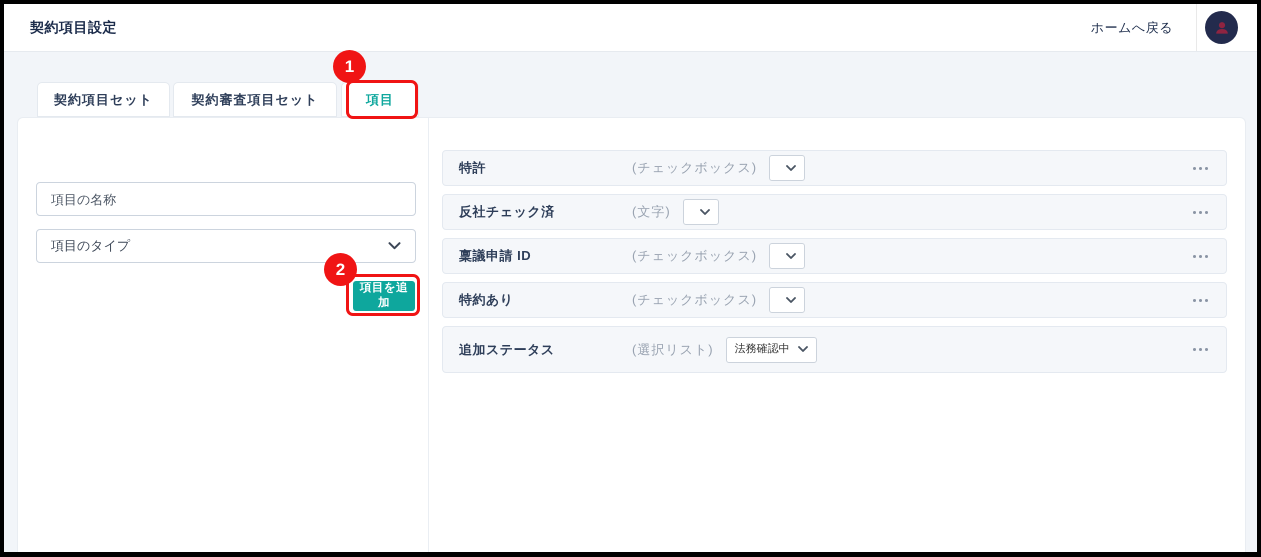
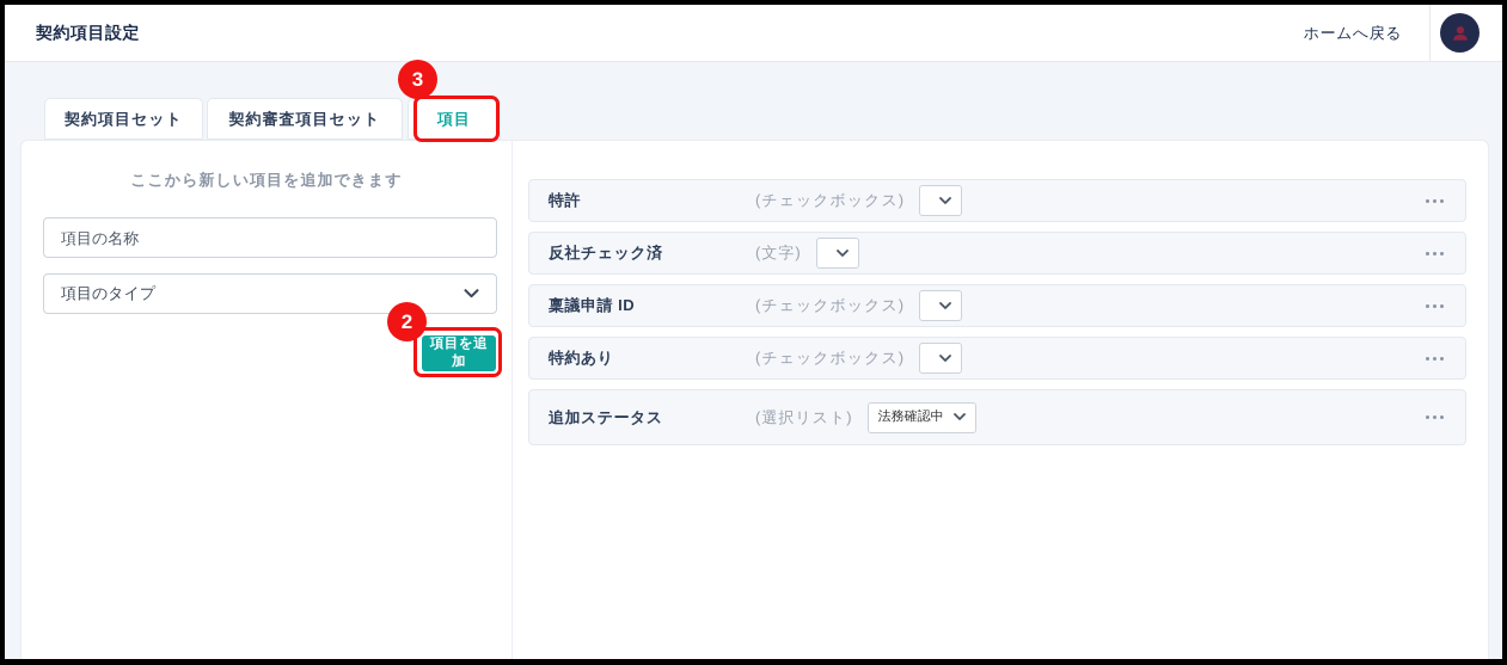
  契約項目設定
  ホームへ戻る
  契約項目セット
  契約審査項目セット
  項目
+ ここから新しい項目を追加できます
  項目の名称
  項目のタイプ
  項目を追加
  特許
  (チェックボックス)
  反社チェック済
  (文字)
  稟議申請 ID
  (チェックボックス)
  特約あり
  (チェックボックス)
  追加ステータス
  (選択リスト)
  法務確認中
- 1
+ 3
  2
